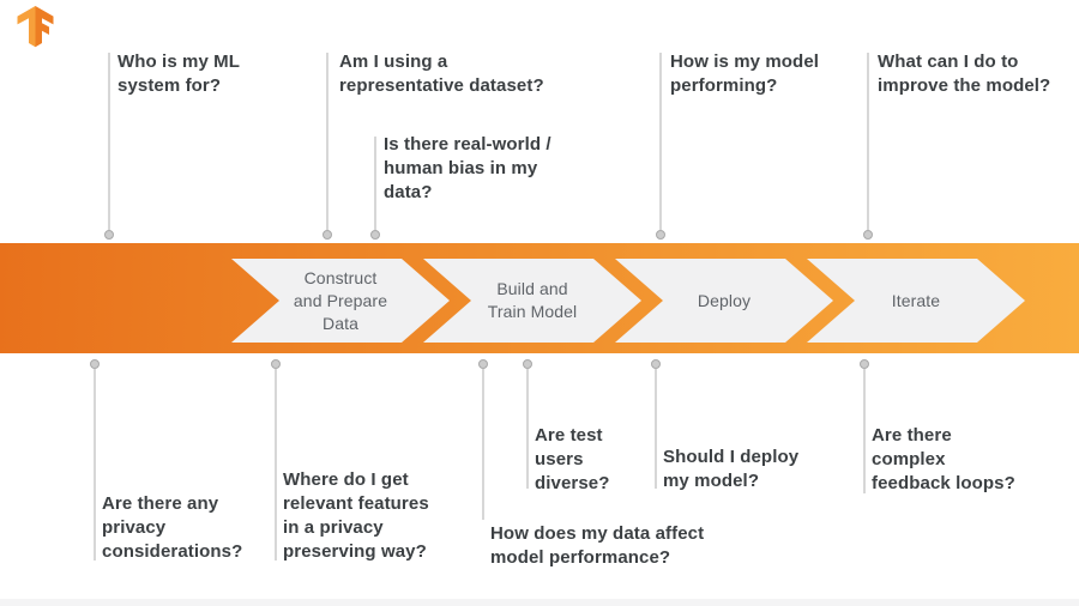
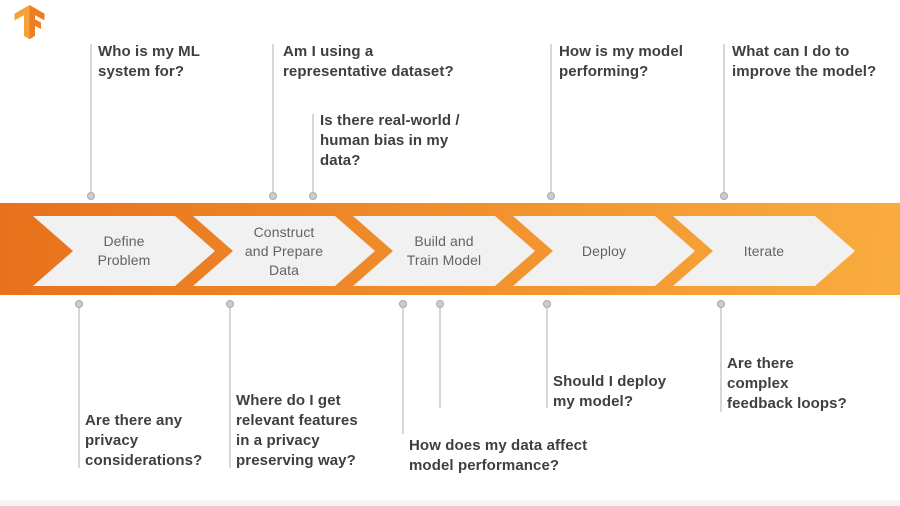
+ Define
+ Problem
  Construct
  and Prepare
  Data
  Build and
  Train Model
  Deploy
  Iterate
  Who is my ML
  system for?
  Am I using a
  representative dataset?
  Is there real-world /
  human bias in my
  data?
  How is my model
  performing?
  What can I do to
  improve the model?
  Are there any
  privacy
  considerations?
  Where do I get
  relevant features
  in a privacy
  preserving way?
- Are test
- users
- diverse?
  How does my data affect
  model performance?
  Should I deploy
  my model?
  Are there
  complex
  feedback loops?
